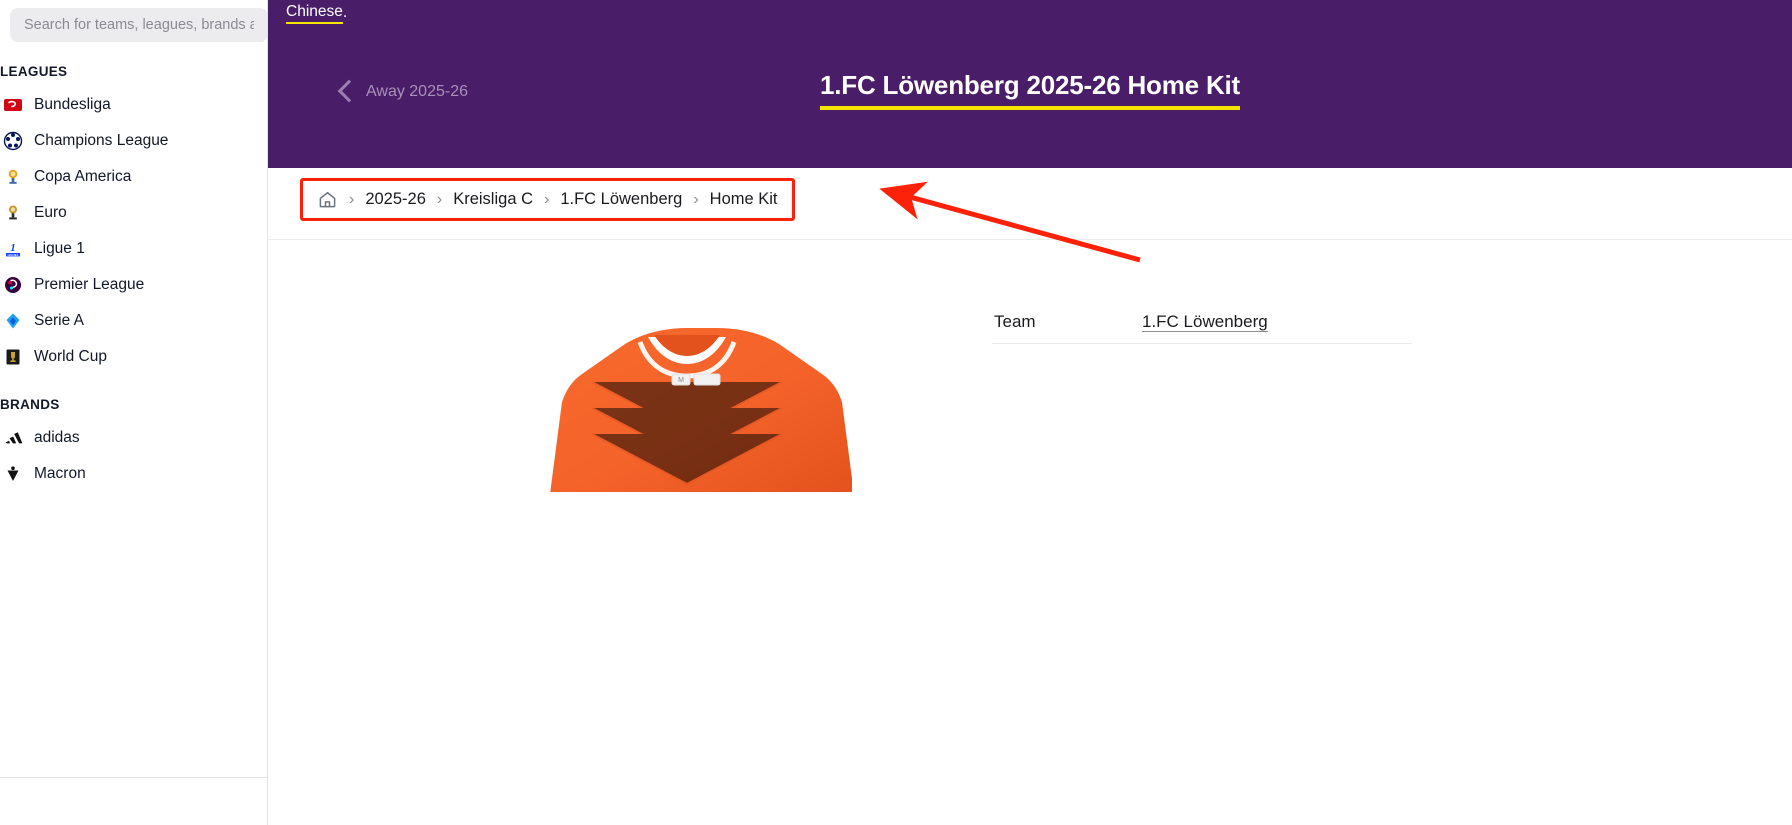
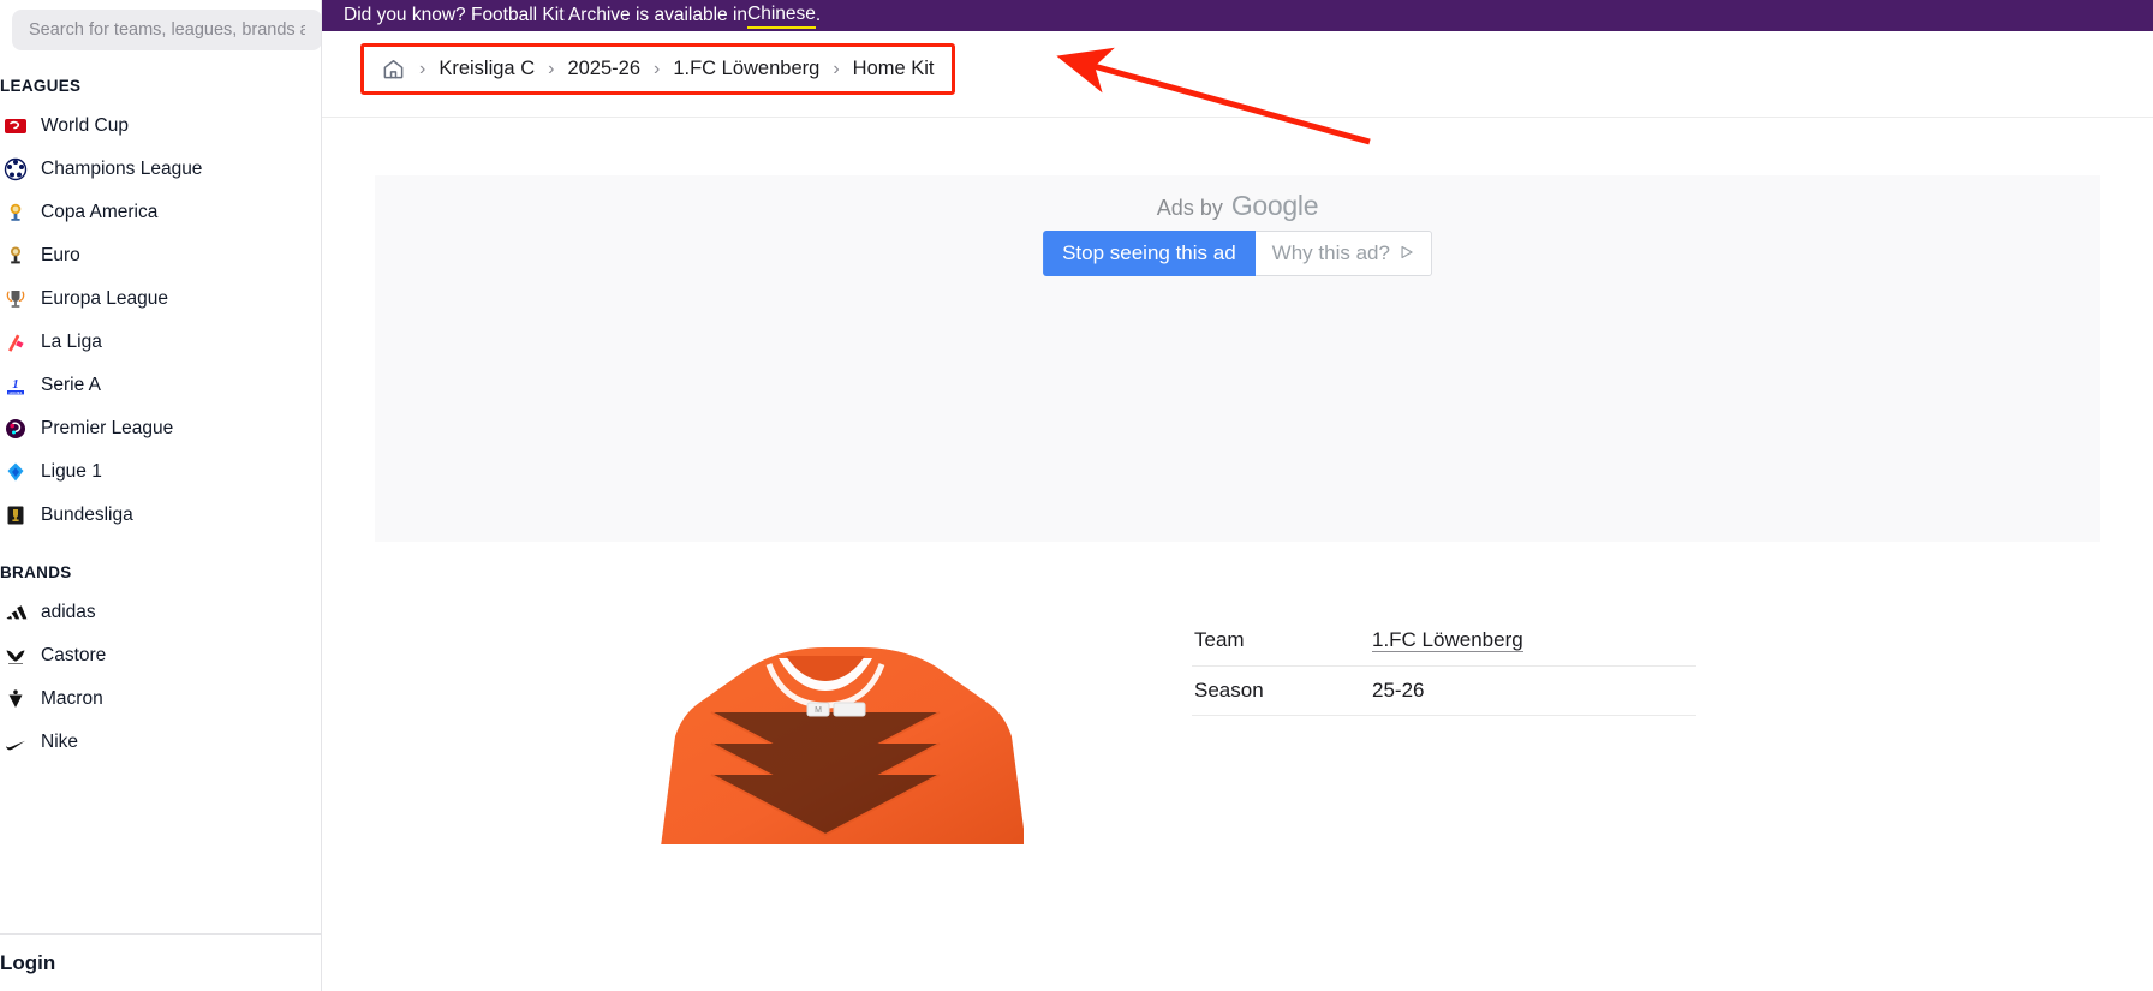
  Search for teams, leagues, brands a
  LEAGUES
- Bundesliga
+ World Cup
  Champions League
  Copa America
  Euro
+ Europa League
+ La Liga
  1
- Ligue 1
+ Serie A
  Premier League
- Serie A
+ Ligue 1
- World Cup
+ Bundesliga
  BRANDS
  adidas
+ Castore
  Macron
+ Nike
+ Login
+ Did you know? Football Kit Archive is available in
  Chinese
  .
- Away 2025-26
- 1.FC Löwenberg 2025-26 Home Kit
  ›
- 2025-26
+ Kreisliga C
  ›
- Kreisliga C
+ 2025-26
  ›
  1.FC Löwenberg
  ›
  Home Kit
+ Ads by
+ Google
+ Stop seeing this ad
+ Why this ad?
  Team	1.FC Löwenberg
+ Season	25-26
